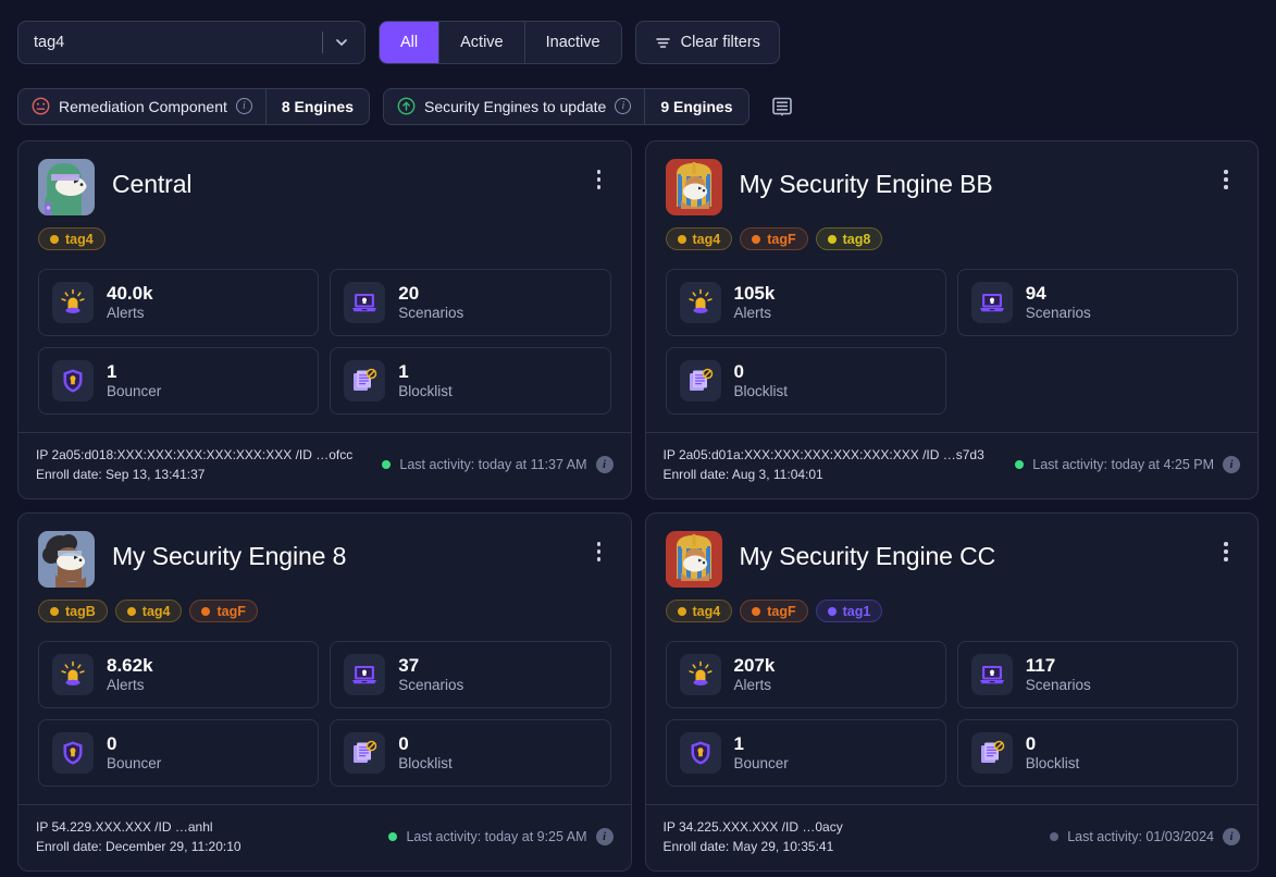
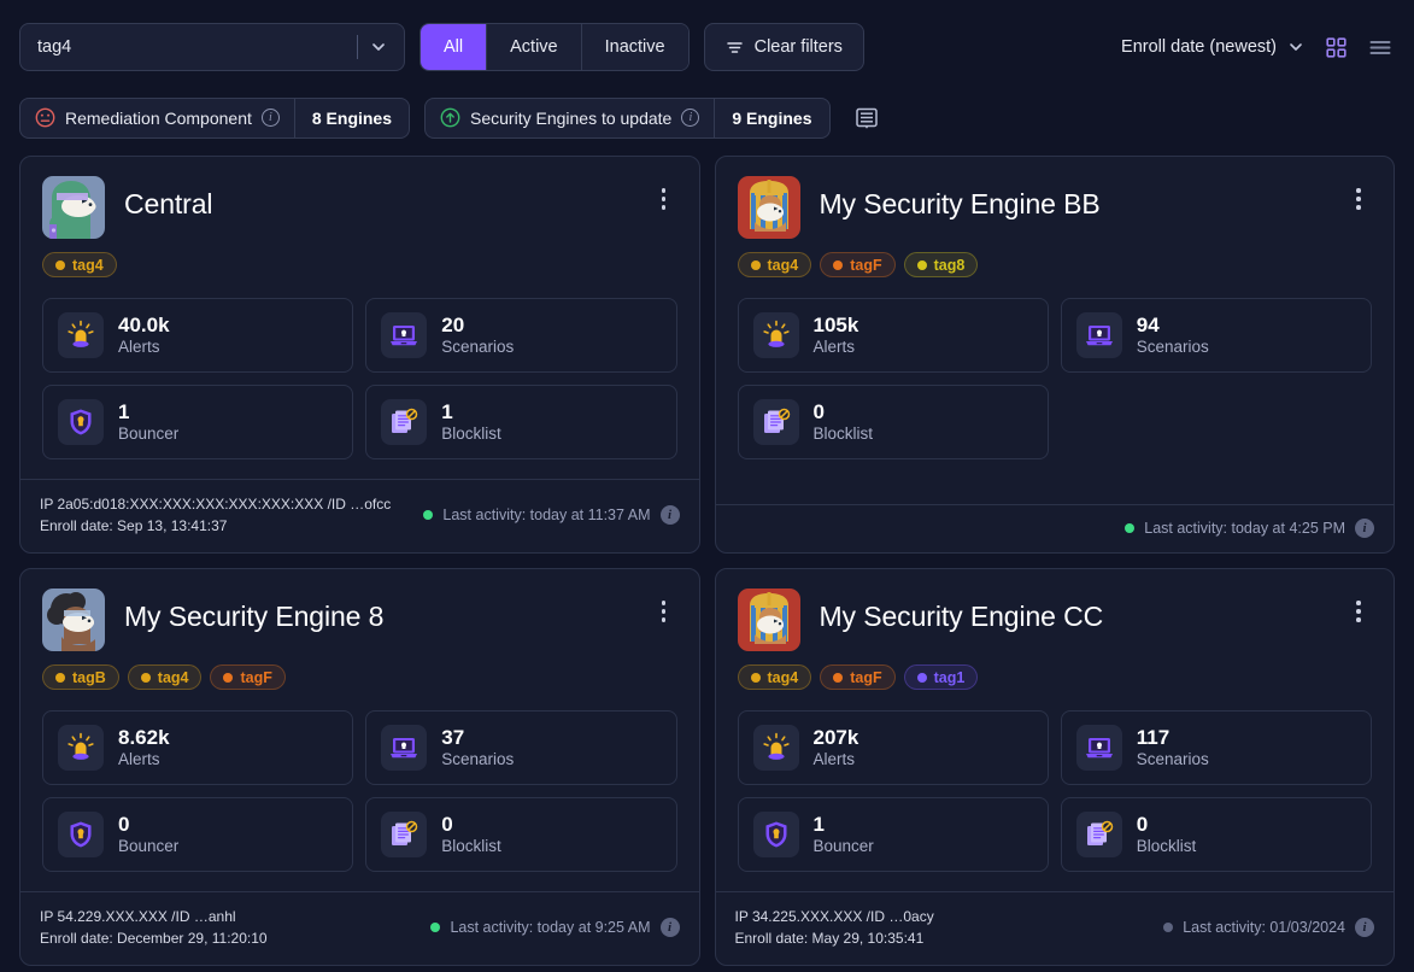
  tag4
  All
  Active
  Inactive
  Clear filters
+ Enroll date (newest)
  Remediation Component
  i
  8 Engines
  Security Engines to update
  i
  9 Engines
  Central
  tag4
  40.0k
  Alerts
  20
  Scenarios
  1
  Bouncer
  1
  Blocklist
  IP 2a05:d018:XXX:XXX:XXX:XXX:XXX:XXX /ID …ofcc
  Enroll date: Sep 13, 13:41:37
  Last activity: today at 11:37 AM
  i
  My Security Engine BB
  tag4
  tagF
  tag8
  105k
  Alerts
  94
  Scenarios
  0
  Blocklist
- IP 2a05:d01a:XXX:XXX:XXX:XXX:XXX:XXX /ID …s7d3
- Enroll date: Aug 3, 11:04:01
  Last activity: today at 4:25 PM
  i
  My Security Engine 8
  tagB
  tag4
  tagF
  8.62k
  Alerts
  37
  Scenarios
  0
  Bouncer
  0
  Blocklist
  IP 54.229.XXX.XXX /ID …anhl
  Enroll date: December 29, 11:20:10
  Last activity: today at 9:25 AM
  i
  My Security Engine CC
  tag4
  tagF
  tag1
  207k
  Alerts
  117
  Scenarios
  1
  Bouncer
  0
  Blocklist
  IP 34.225.XXX.XXX /ID …0acy
  Enroll date: May 29, 10:35:41
  Last activity: 01/03/2024
  i
